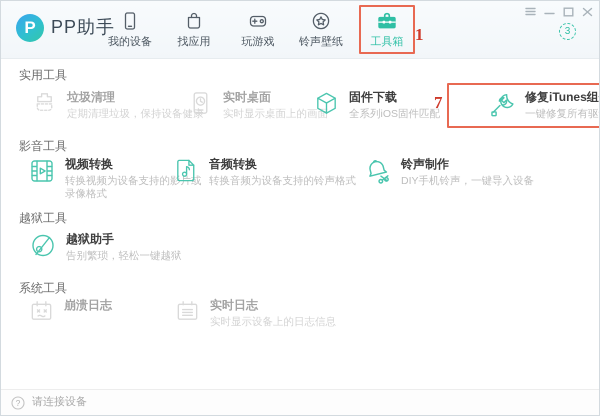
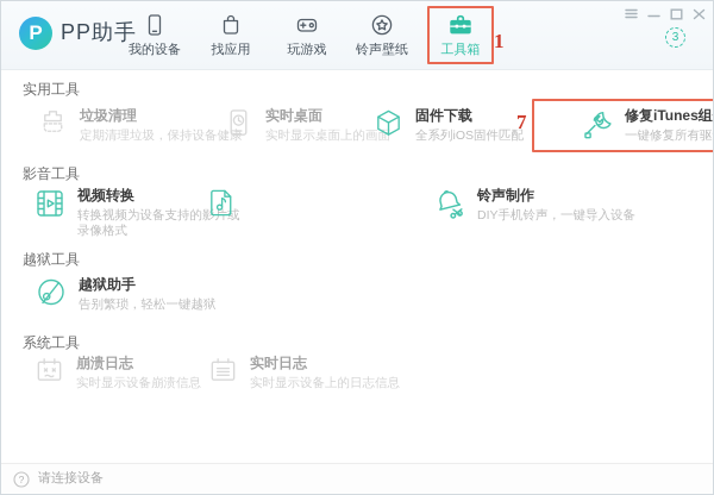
  P
  PP助手
  我的设备
  找应用
  玩游戏
  铃声壁纸
  工具箱
  3
  实用工具
  影音工具
  越狱工具
  系统工具
  垃圾清理
  定期清理垃圾，保持设备健康
  实时桌面
  实时显示桌面上的画面
  固件下载
  全系列iOS固件匹配
  修复iTunes组
  一键修复所有驱
  视频转换
  转换视频为设备支持的影或录像格式
- 音频转换
- 转换音频为设备支持的铃声格式
  铃声制作
  DIY手机铃声，一键导入设备
  越狱助手
  告别繁琐，轻松一键越狱
  崩溃日志
+ 实时显示设备崩溃信息
  实时日志
  实时显示设备上的日志信息
  1
  7
  ?
  请连接设备
